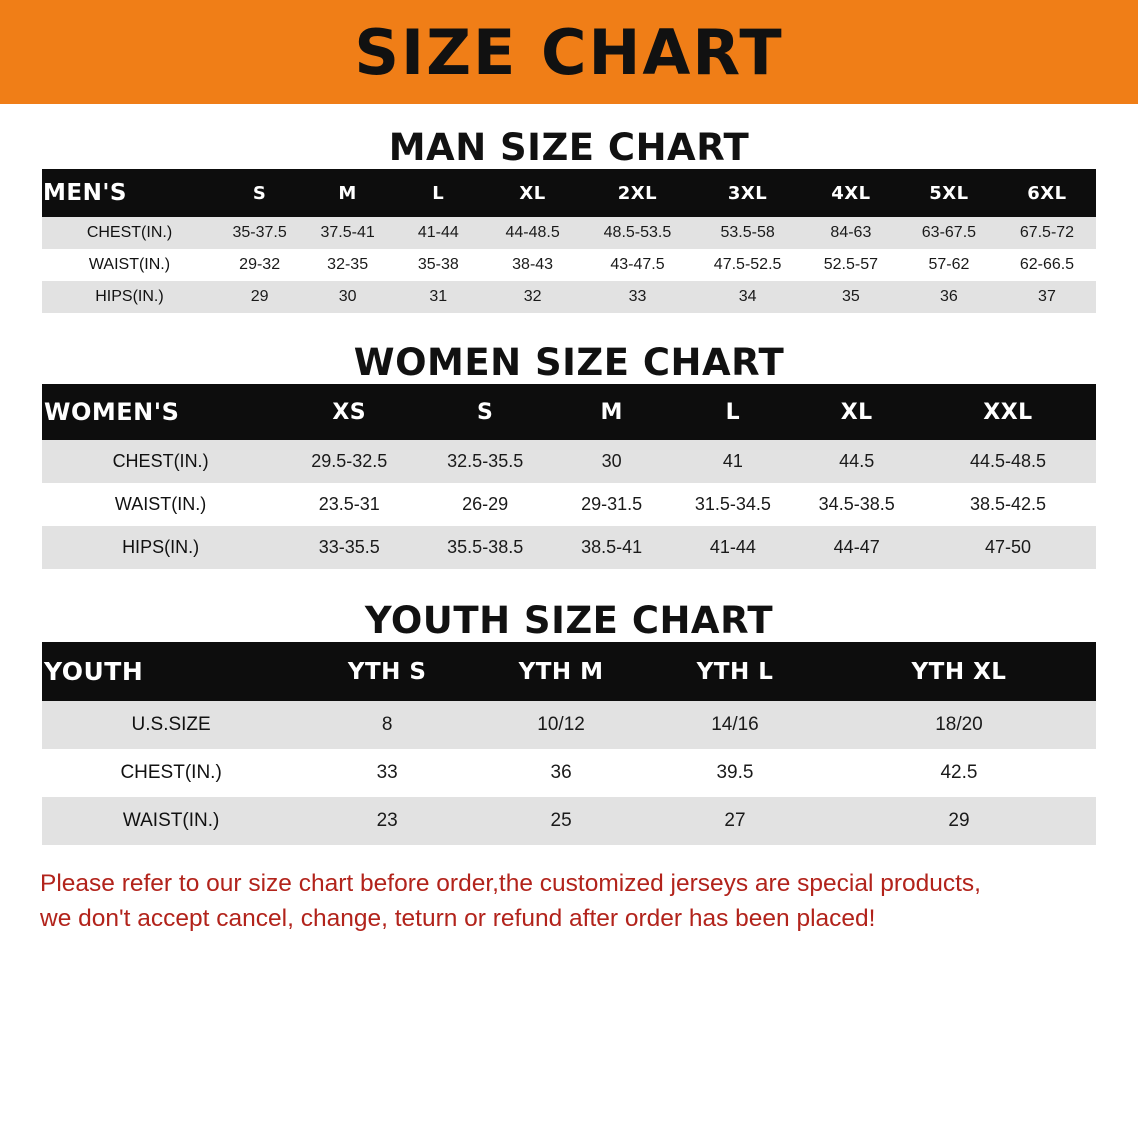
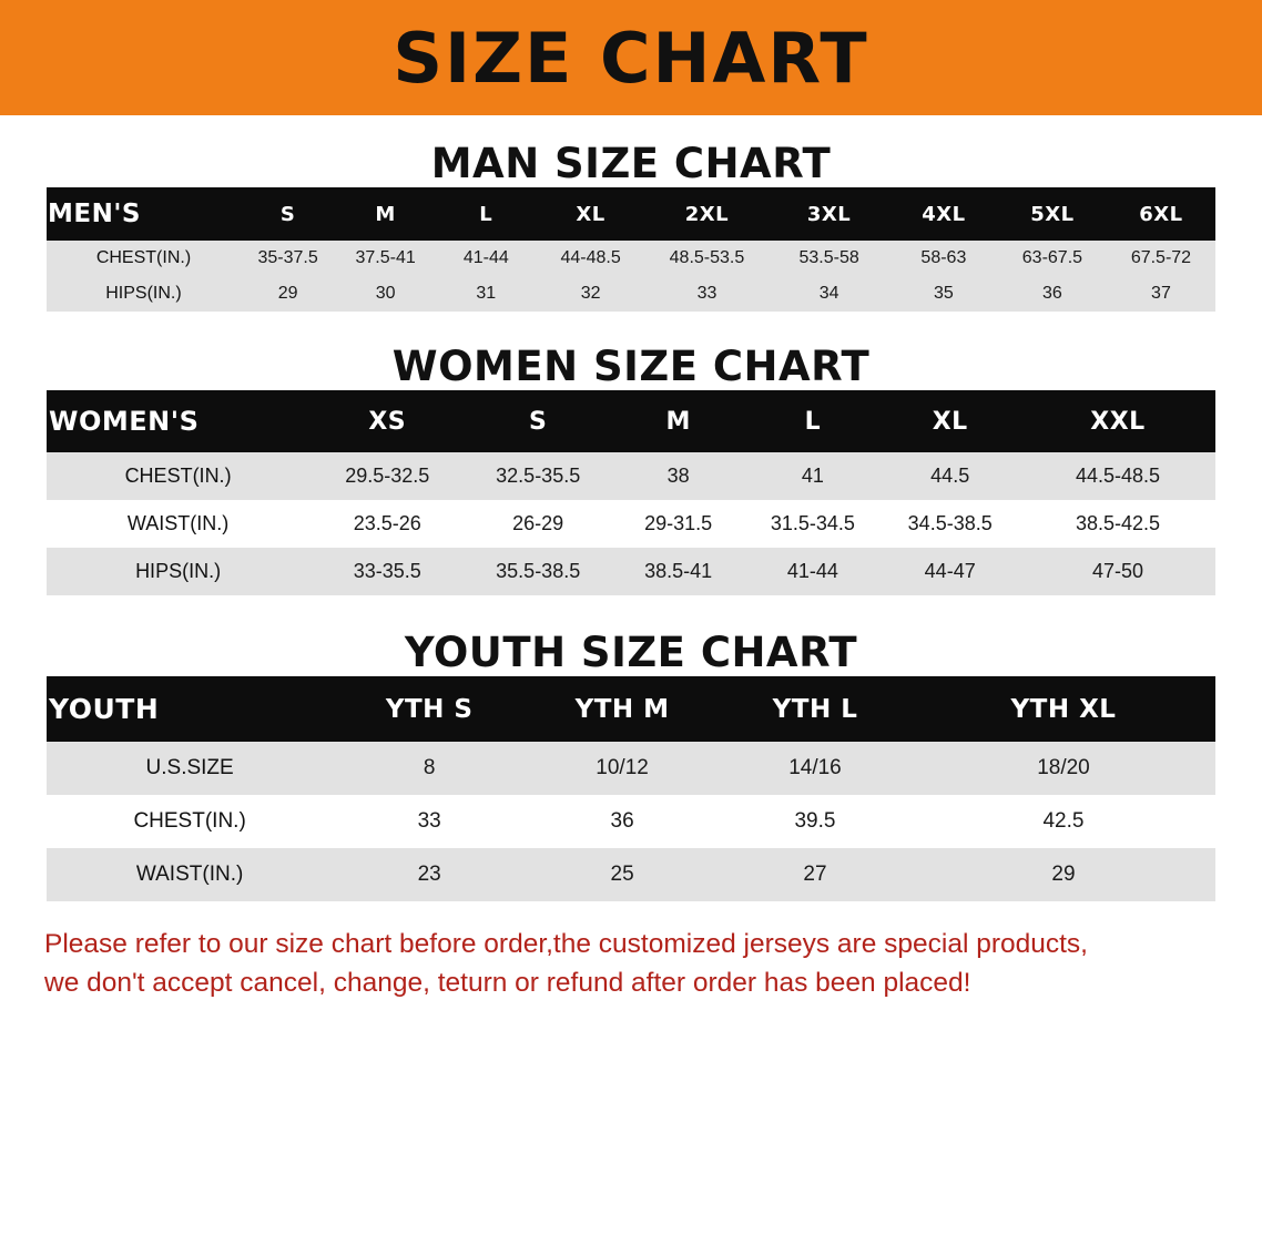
  SIZE CHART
  MAN SIZE CHART
  MEN'S	S	M	L	XL	2XL	3XL	4XL	5XL	6XL
- CHEST(IN.)	35-37.5	37.5-41	41-44	44-48.5	48.5-53.5	53.5-58	84-63	63-67.5	67.5-72
+ CHEST(IN.)	35-37.5	37.5-41	41-44	44-48.5	48.5-53.5	53.5-58	58-63	63-67.5	67.5-72
- WAIST(IN.)	29-32	32-35	35-38	38-43	43-47.5	47.5-52.5	52.5-57	57-62	62-66.5
  HIPS(IN.)	29	30	31	32	33	34	35	36	37
  WOMEN SIZE CHART
  WOMEN'S	XS	S	M	L	XL	XXL
- CHEST(IN.)	29.5-32.5	32.5-35.5	30	41	44.5	44.5-48.5
+ CHEST(IN.)	29.5-32.5	32.5-35.5	38	41	44.5	44.5-48.5
- WAIST(IN.)	23.5-31	26-29	29-31.5	31.5-34.5	34.5-38.5	38.5-42.5
+ WAIST(IN.)	23.5-26	26-29	29-31.5	31.5-34.5	34.5-38.5	38.5-42.5
  HIPS(IN.)	33-35.5	35.5-38.5	38.5-41	41-44	44-47	47-50
  YOUTH SIZE CHART
  YOUTH	YTH S	YTH M	YTH L	YTH XL
  U.S.SIZE	8	10/12	14/16	18/20
  CHEST(IN.)	33	36	39.5	42.5
  WAIST(IN.)	23	25	27	29
  Please refer to our size chart before order,the customized jerseys are special products,
  we don't accept cancel, change, teturn or refund after order has been placed!
